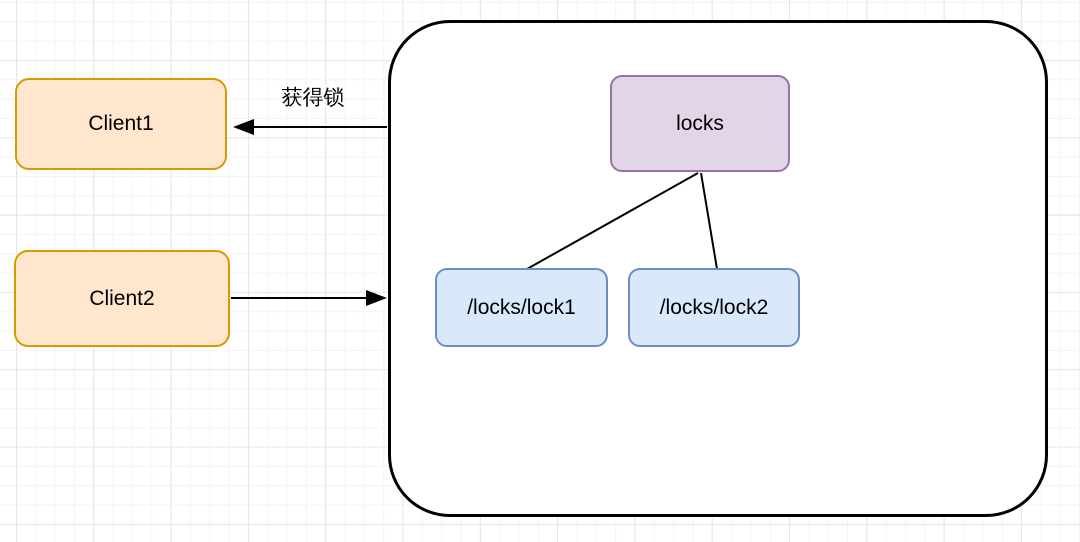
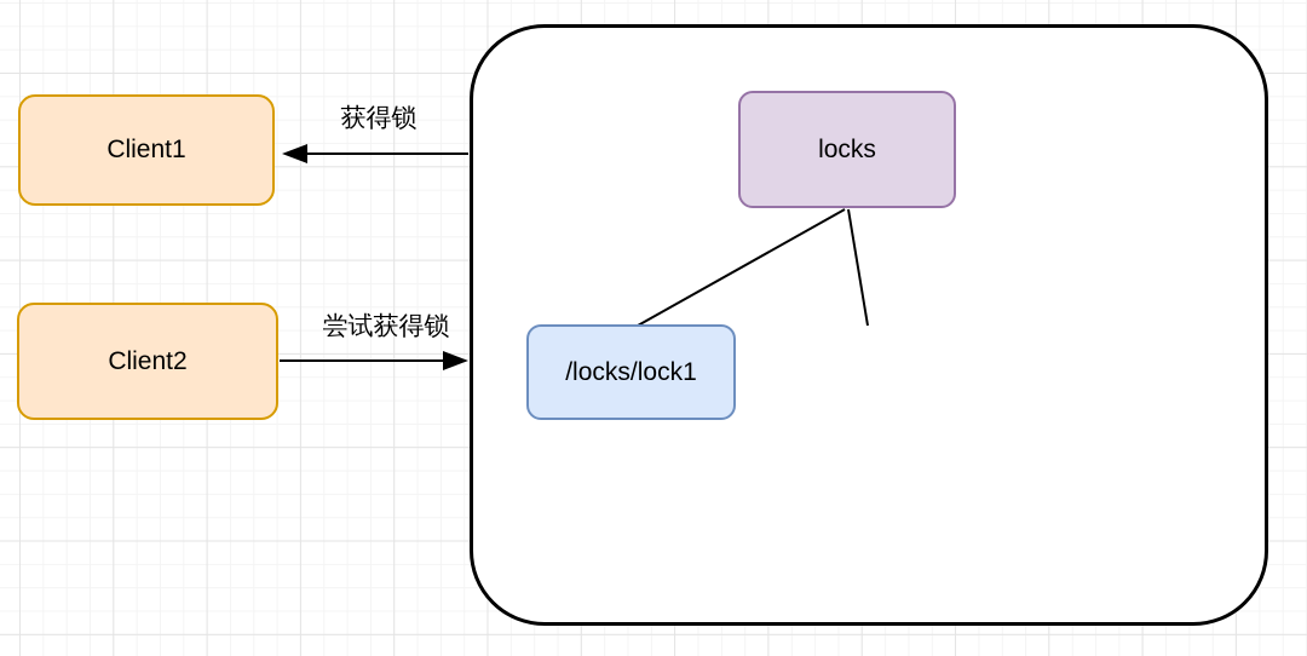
  Client1
  Client2
  locks
  /locks/lock1
- /locks/lock2
  获得锁
+ 尝试获得锁
